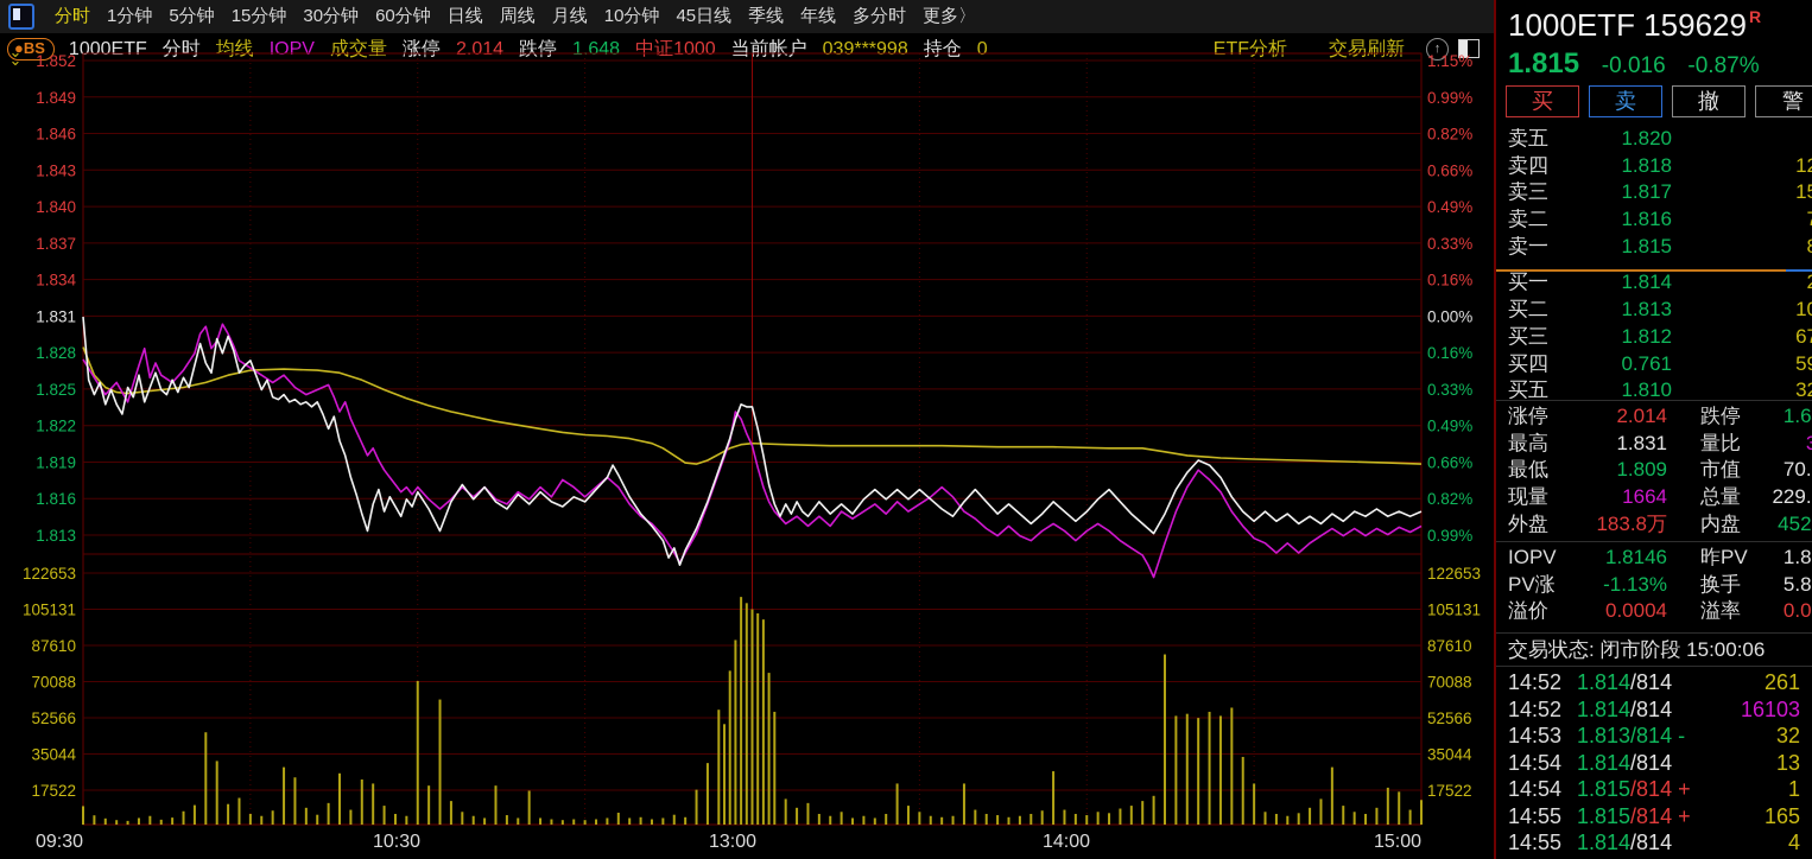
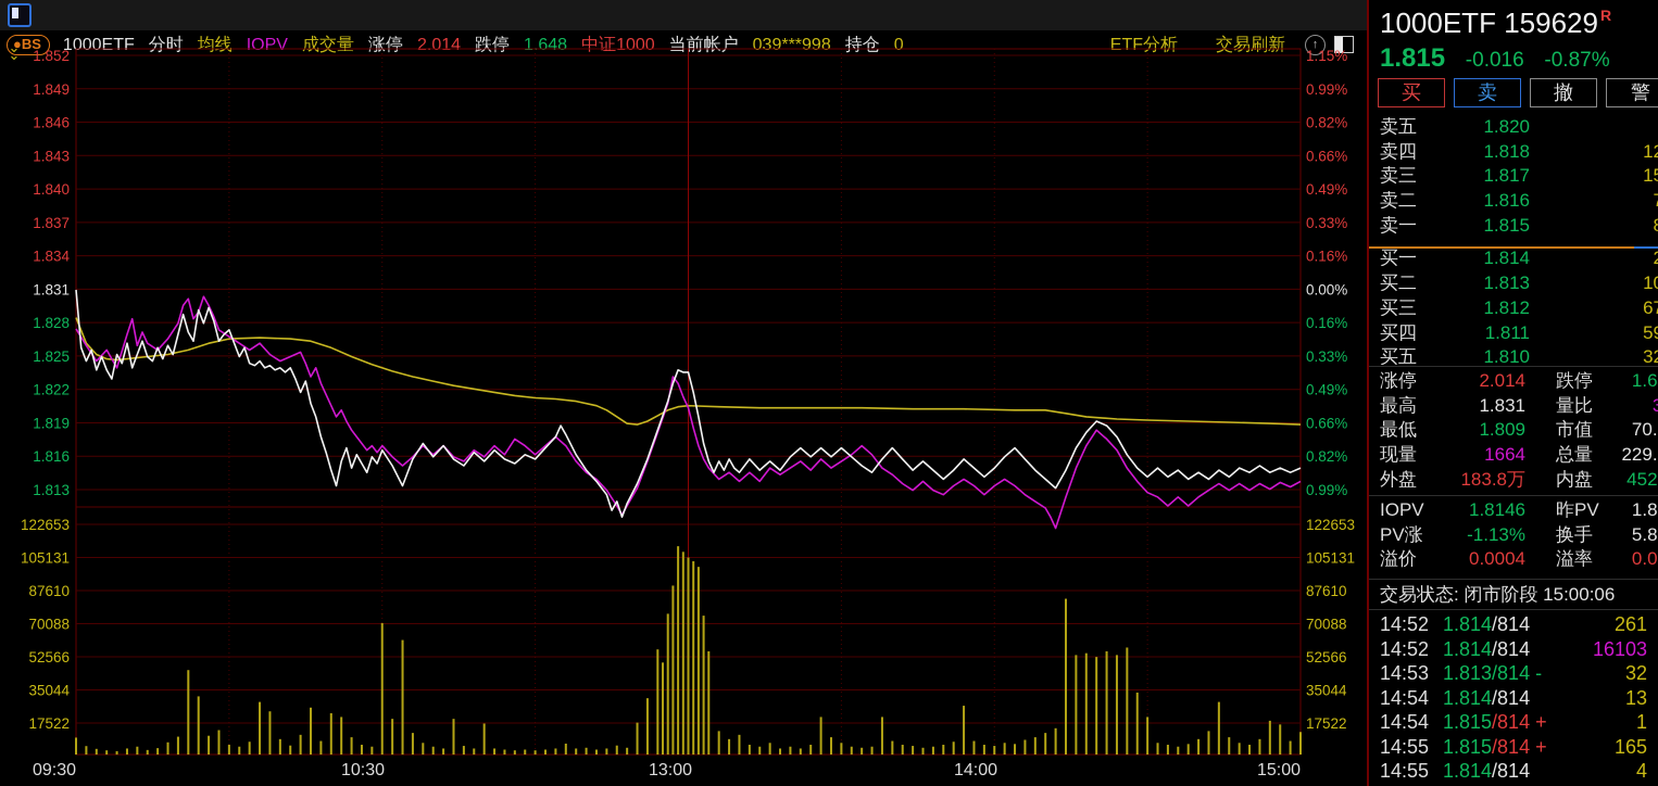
- 分时
- 1分钟
- 5分钟
- 15分钟
- 30分钟
- 60分钟
- 日线
- 周线
- 月线
- 10分钟
- 45日线
- 季线
- 年线
- 多分时
- 更多〉
  ●BS
  1000ETF 分时 均线 IOPV 成交量 涨停 2.014 跌停 1.648 中证1000 当前帐户 039***998 持仓 0
  ETF分析
  交易刷新
  ↑
  ⌄
  ⌄
  1.852
  1.849
  1.846
  1.843
  1.840
  1.837
  1.834
  1.831
  1.828
  1.825
  1.822
  1.819
  1.816
  1.813
  1.15%
  0.99%
  0.82%
  0.66%
  0.49%
  0.33%
  0.16%
  0.00%
  0.16%
  0.33%
  0.49%
  0.66%
  0.82%
  0.99%
  122653
  122653
  105131
  105131
  87610
  87610
  70088
  70088
  52566
  52566
  35044
  35044
  17522
  17522
  09:30
  10:30
  13:00
  14:00
  15:00
  1000ETF 159629 R
  1.815 -0.016 -0.87%
  买
  卖
  撤
  警
  卖五
  1.820
  卖四
  1.818
  卖三
  1.817
  卖二
  1.816
  卖一
  1.815
  买一
  1.814
  买二
  1.813
  买三
  1.812
  买四
- 0.761
+ 1.811
  买五
  1.810
  涨停
  2.014
  跌停
  1.6
  最高
  1.831
  量比
  最低
  1.809
  市值
  70.
  现量
  1664
  总量
  229.
  外盘
  183.8万
  内盘
  452
  IOPV
  1.8146
  昨PV
  1.8
  PV涨
  -1.13%
  换手
  5.8
  溢价
  0.0004
  溢率
  0.0
  交易状态: 闭市阶段 15:00:06
  14:52
  1.814/814
  261
  14:52
  1.814/814
  16103
  14:53
  1.813/814 -
  32
  14:54
  1.814/814
  13
  14:54
  1.815/814 +
  1
  14:55
  1.815/814 +
  165
  14:55
  1.814/814
  4
